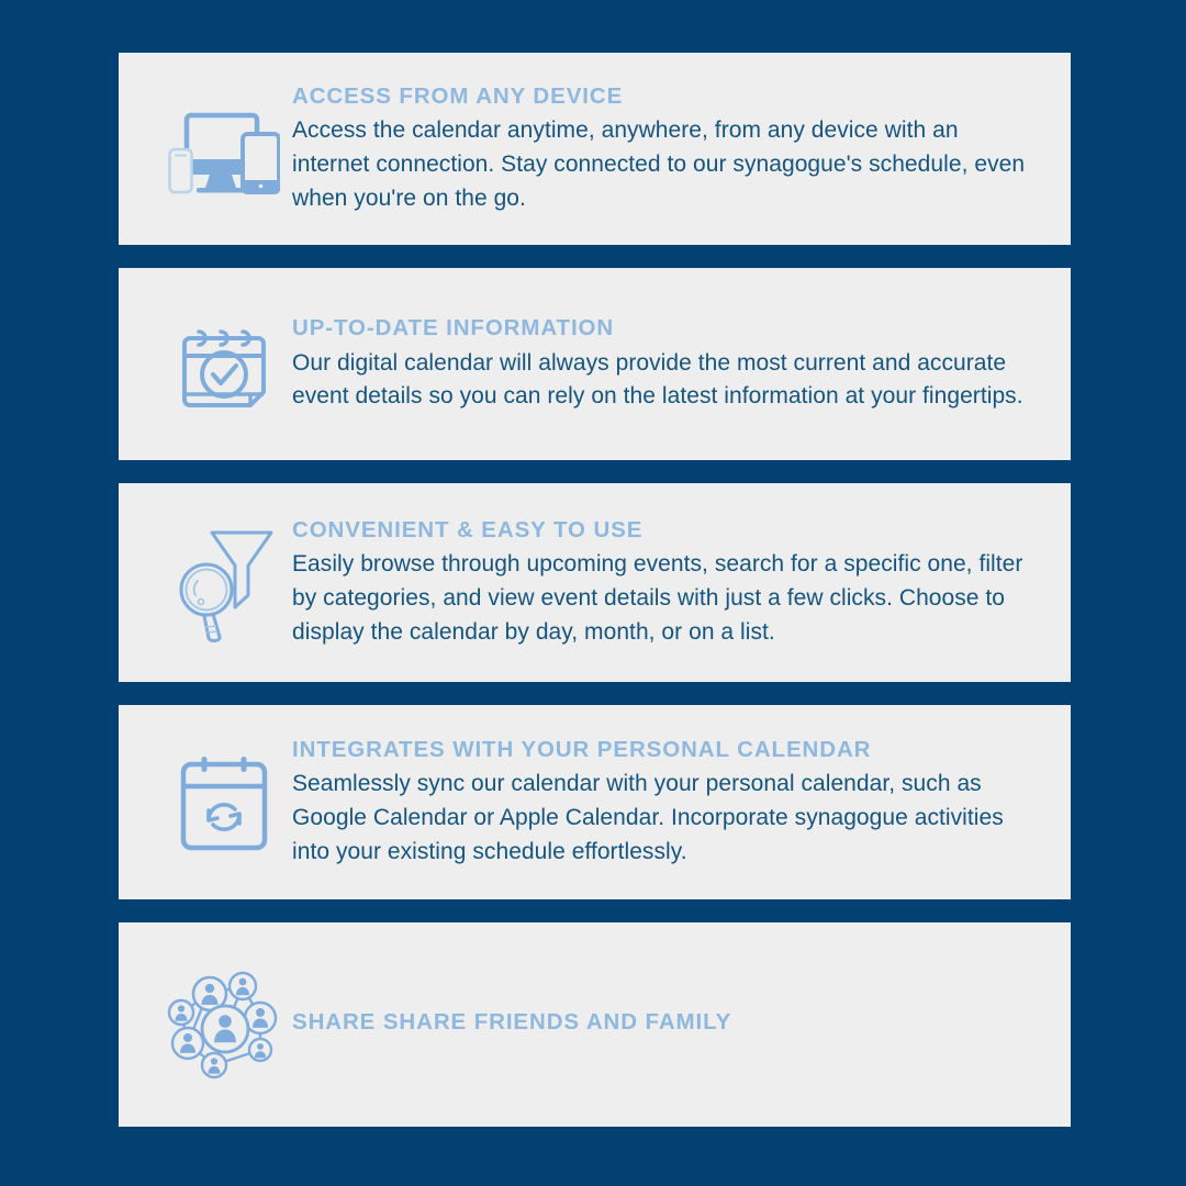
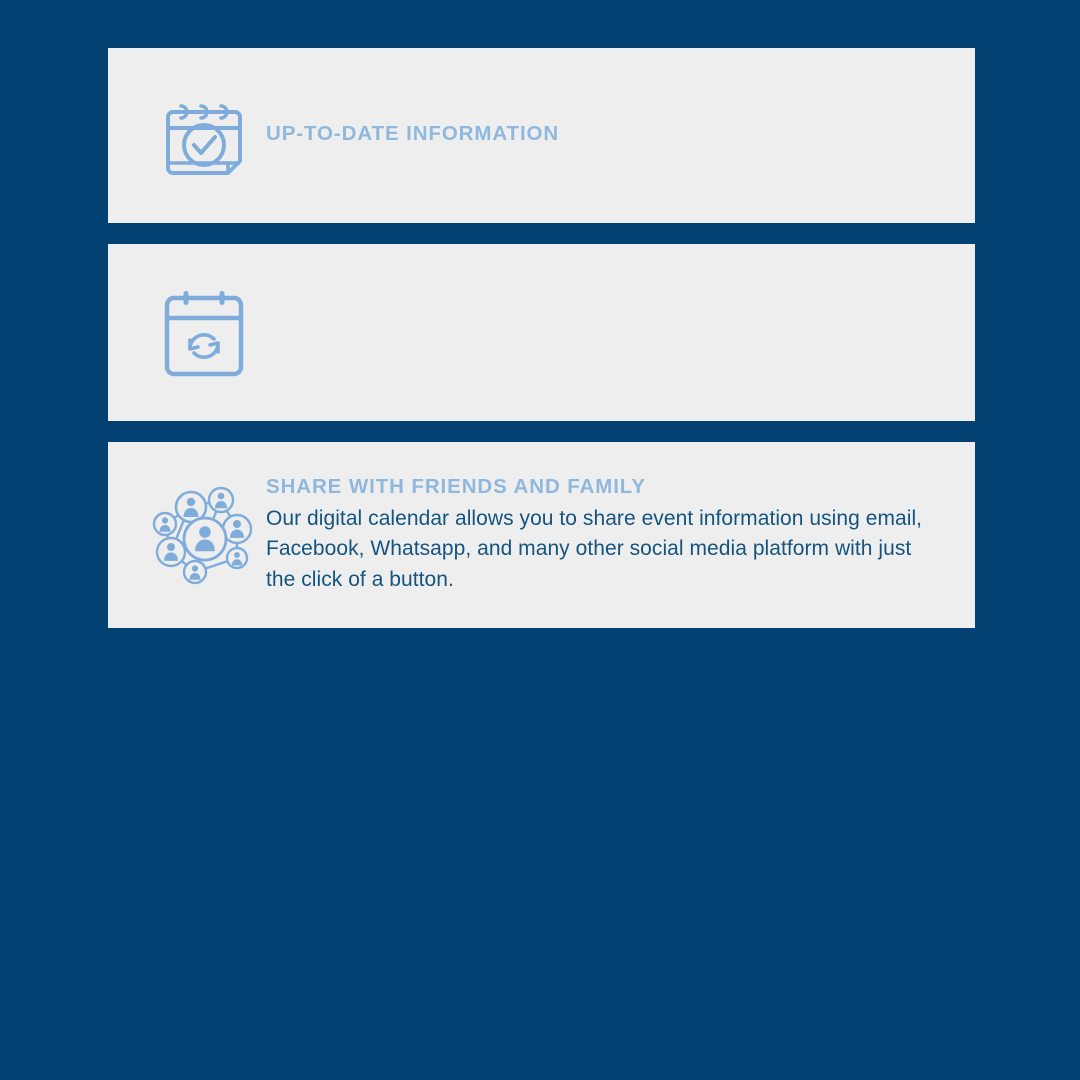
- ACCESS FROM ANY DEVICE
- Access the calendar anytime, anywhere, from any device with an internet connection. Stay connected to our synagogue's schedule, even when you're on the go.
  UP-TO-DATE INFORMATION
- Our digital calendar will always provide the most current and accurate event details so you can rely on the latest information at your fingertips.
- CONVENIENT & EASY TO USE
- Easily browse through upcoming events, search for a specific one, filter by categories, and view event details with just a few clicks. Choose to display the calendar by day, month, or on a list.
- INTEGRATES WITH YOUR PERSONAL CALENDAR
- Seamlessly sync our calendar with your personal calendar, such as Google Calendar or Apple Calendar. Incorporate synagogue activities into your existing schedule effortlessly.
- SHARE SHARE FRIENDS AND FAMILY
+ SHARE WITH FRIENDS AND FAMILY
+ Our digital calendar allows you to share event information using email, Facebook, Whatsapp, and many other social media platform with just the click of a button.
